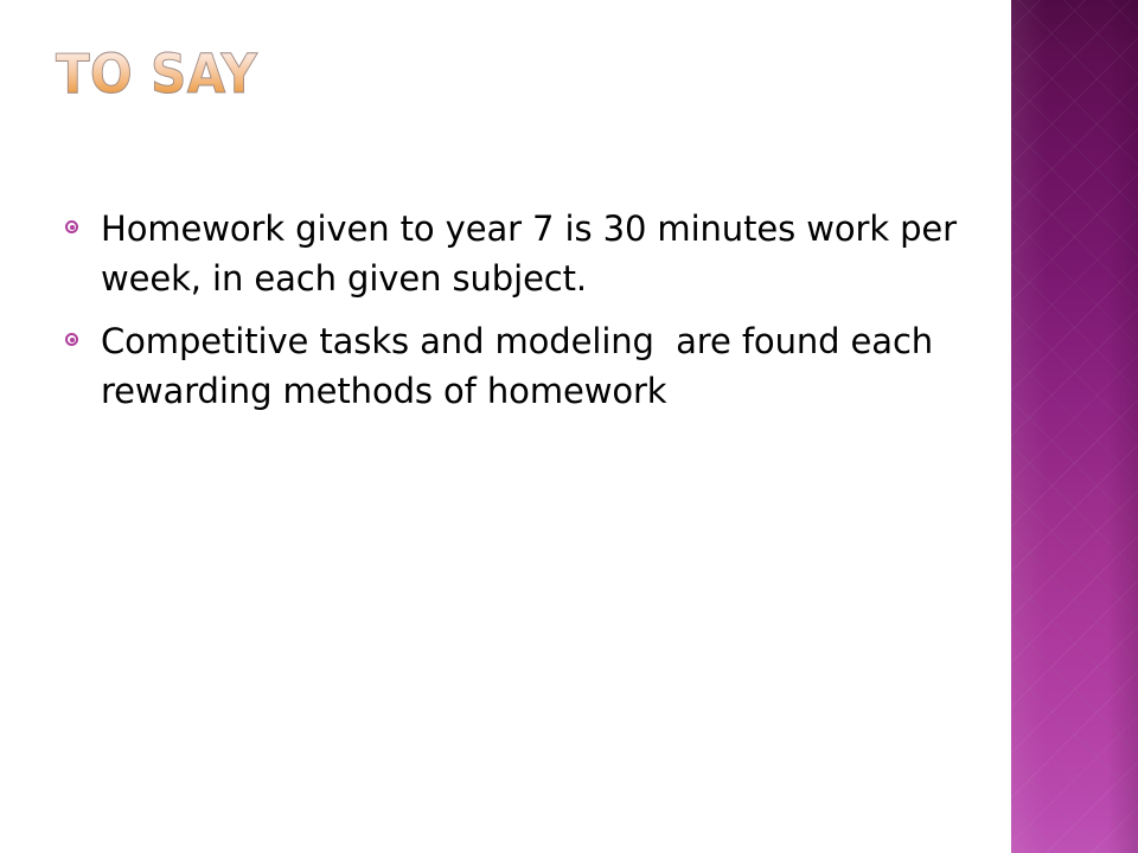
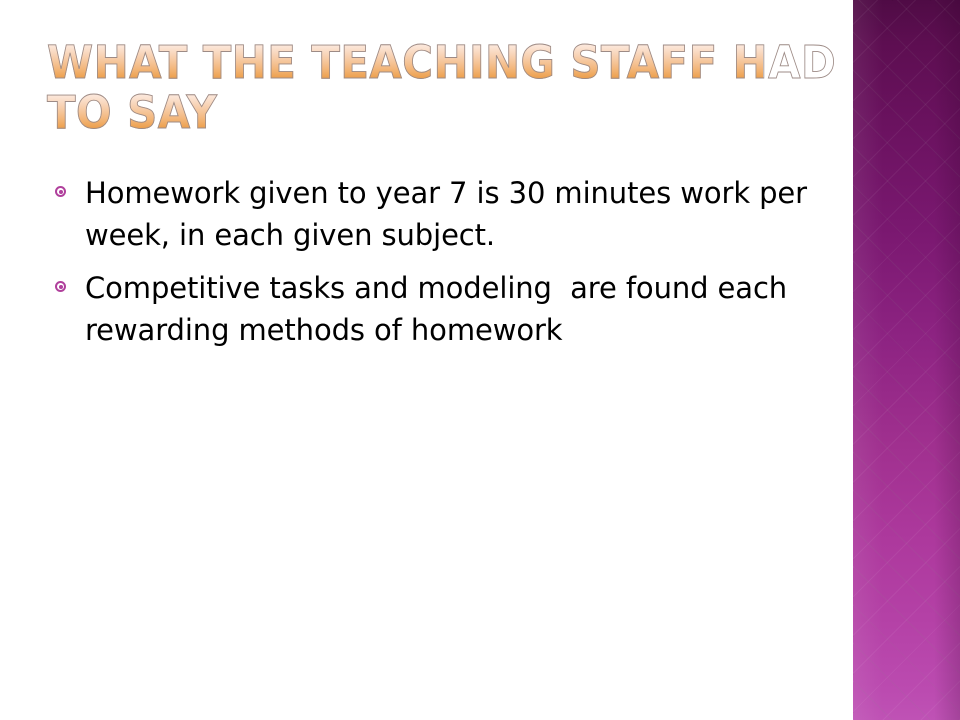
+ WHAT THE TEACHING STAFF HAD
  TO SAY
  Homework given to year 7 is 30 minutes work per week, in each given subject.
  Competitive tasks and modeling are found each rewarding methods of homework
